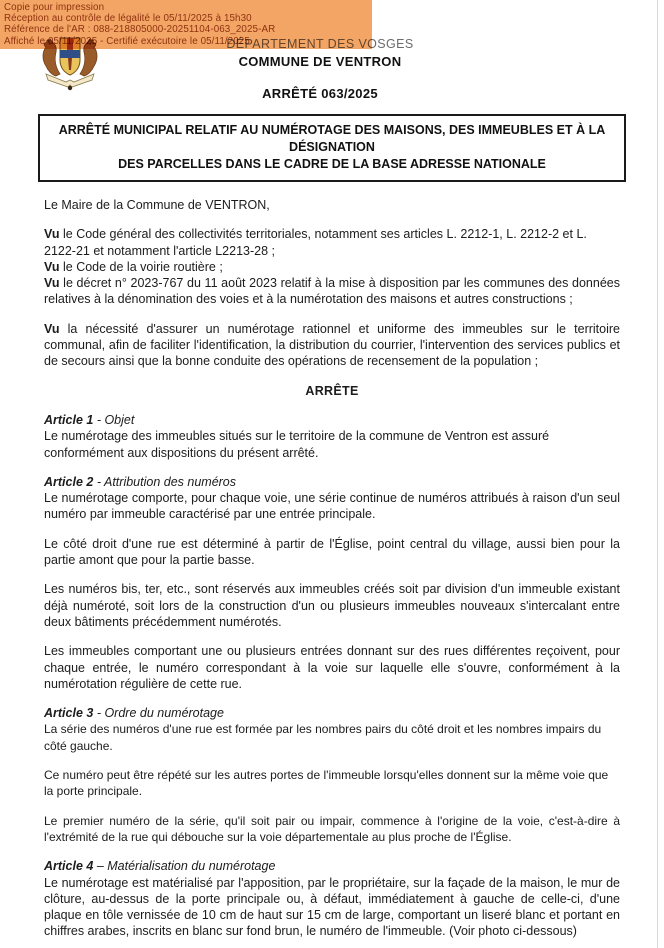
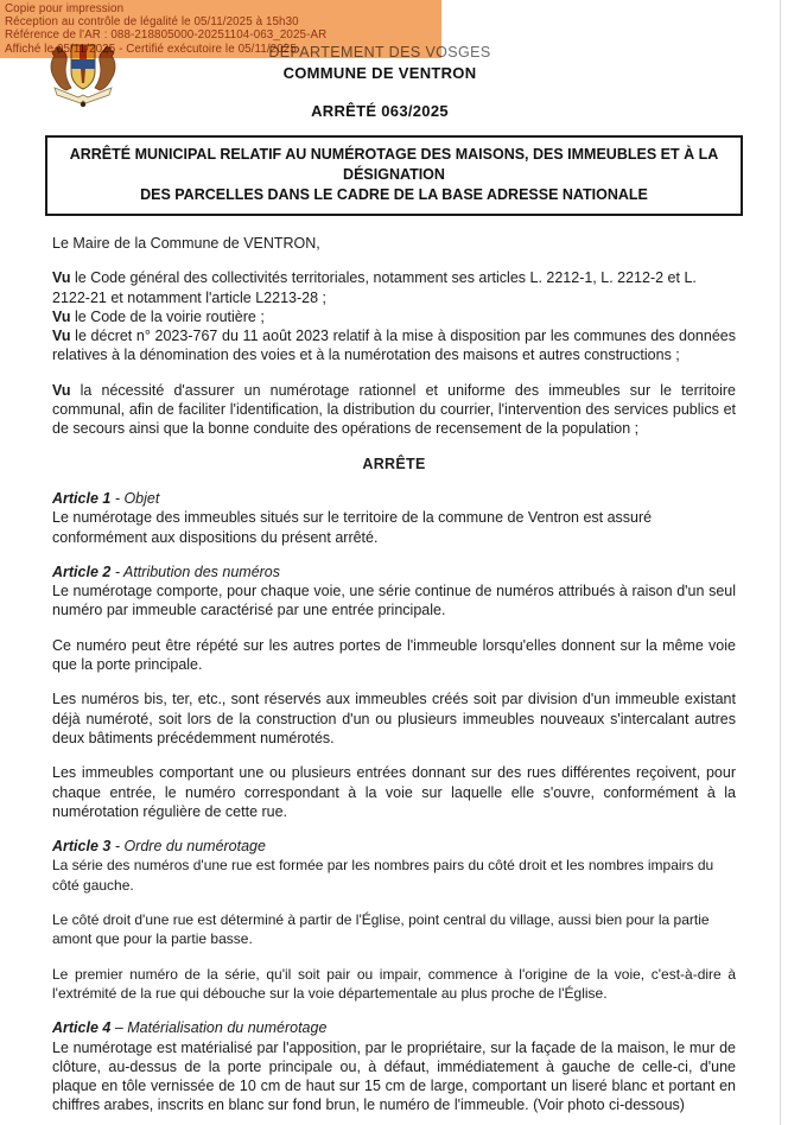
  Copie pour impression
  Réception au contrôle de légalité le 05/11/2025 à 15h30
  Référence de l'AR : 088-218805000-20251104-063_2025-AR
  Affiché le 05/11/2025 - Certifié exécutoire le 05/11/2025
  COMMUNE DE VENTRON
  ARRÊTÉ 063/2025
  ARRÊTÉ MUNICIPAL RELATIF AU NUMÉROTAGE DES MAISONS, DES IMMEUBLES ET À LA DÉSIGNATION
  DES PARCELLES DANS LE CADRE DE LA BASE ADRESSE NATIONALE
  Le Maire de la Commune de VENTRON,
  Vu le Code général des collectivités territoriales, notamment ses articles L. 2212-1, L. 2212-2 et L. 2122-21 et notamment l'article L2213-28 ;
  Vu le Code de la voirie routière ;
  Vu le décret n° 2023-767 du 11 août 2023 relatif à la mise à disposition par les communes des données relatives à la dénomination des voies et à la numérotation des maisons et autres constructions ;
  Vu la nécessité d'assurer un numérotage rationnel et uniforme des immeubles sur le territoire communal, afin de faciliter l'identification, la distribution du courrier, l'intervention des services publics et de secours ainsi que la bonne conduite des opérations de recensement de la population ;
  ARRÊTE
  Article 1 - Objet
  Le numérotage des immeubles situés sur le territoire de la commune de Ventron est assuré conformément aux dispositions du présent arrêté.
  Article 2 - Attribution des numéros
  Le numérotage comporte, pour chaque voie, une série continue de numéros attribués à raison d'un seul numéro par immeuble caractérisé par une entrée principale.
- Le côté droit d'une rue est déterminé à partir de l'Église, point central du village, aussi bien pour la partie amont que pour la partie basse.
+ Ce numéro peut être répété sur les autres portes de l'immeuble lorsqu'elles donnent sur la même voie que la porte principale.
- Les numéros bis, ter, etc., sont réservés aux immeubles créés soit par division d'un immeuble existant déjà numéroté, soit lors de la construction d'un ou plusieurs immeubles nouveaux s'intercalant entre deux bâtiments précédemment numérotés.
+ Les numéros bis, ter, etc., sont réservés aux immeubles créés soit par division d'un immeuble existant déjà numéroté, soit lors de la construction d'un ou plusieurs immeubles nouveaux s'intercalant autres deux bâtiments précédemment numérotés.
  Les immeubles comportant une ou plusieurs entrées donnant sur des rues différentes reçoivent, pour chaque entrée, le numéro correspondant à la voie sur laquelle elle s'ouvre, conformément à la numérotation régulière de cette rue.
  Article 3 - Ordre du numérotage
  La série des numéros d'une rue est formée par les nombres pairs du côté droit et les nombres impairs du côté gauche.
- Ce numéro peut être répété sur les autres portes de l'immeuble lorsqu'elles donnent sur la même voie que la porte principale.
+ Le côté droit d'une rue est déterminé à partir de l'Église, point central du village, aussi bien pour la partie amont que pour la partie basse.
  Le premier numéro de la série, qu'il soit pair ou impair, commence à l'origine de la voie, c'est-à-dire à l'extrémité de la rue qui débouche sur la voie départementale au plus proche de l'Église.
  Article 4 – Matérialisation du numérotage
  Le numérotage est matérialisé par l'apposition, par le propriétaire, sur la façade de la maison, le mur de clôture, au-dessus de la porte principale ou, à défaut, immédiatement à gauche de celle-ci, d'une plaque en tôle vernissée de 10 cm de haut sur 15 cm de large, comportant un liseré blanc et portant en chiffres arabes, inscrits en blanc sur fond brun, le numéro de l'immeuble. (Voir photo ci-dessous)
